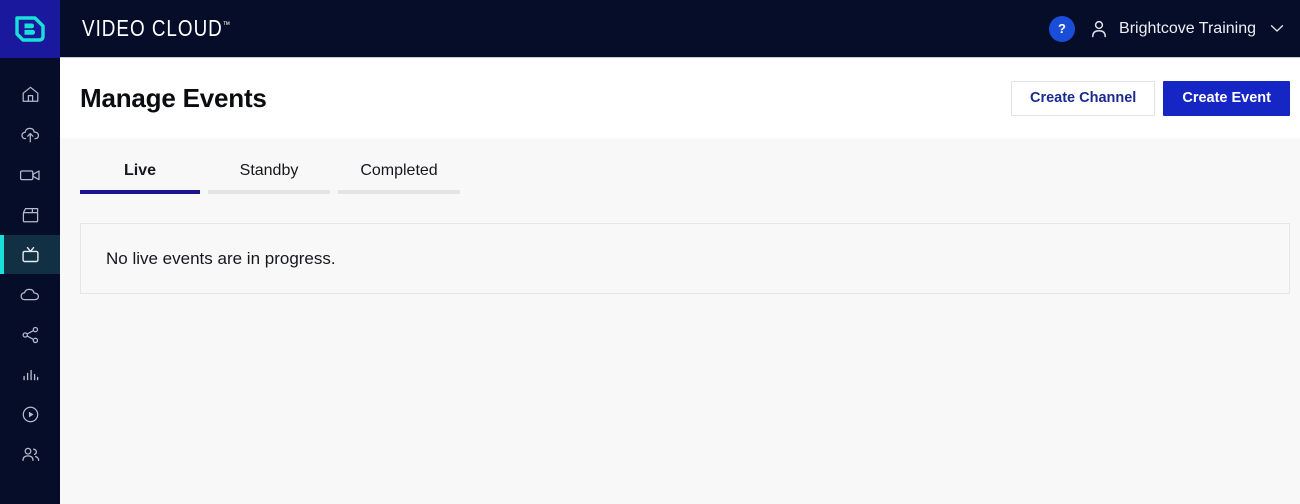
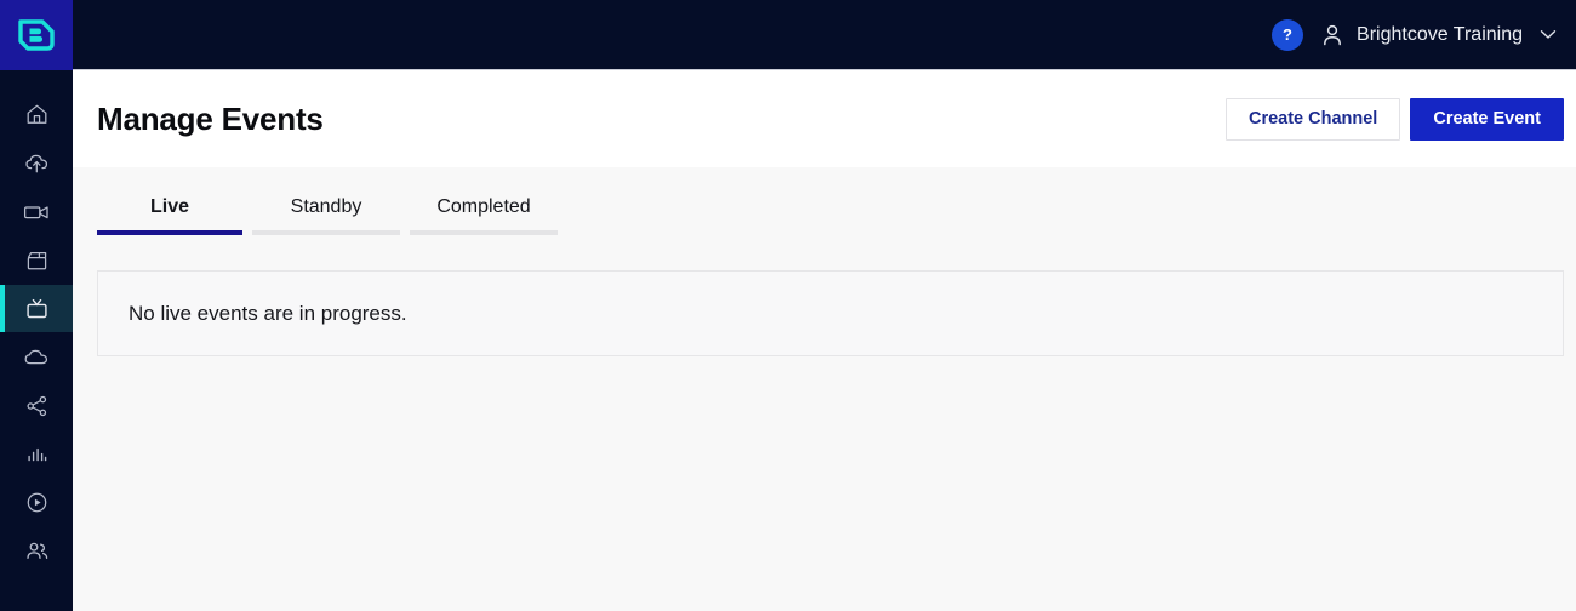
- VIDEO CLOUD™
  ?
  Brightcove Training
  Manage Events
  Create Channel
  Create Event
  Live
  Standby
  Completed
  No live events are in progress.
